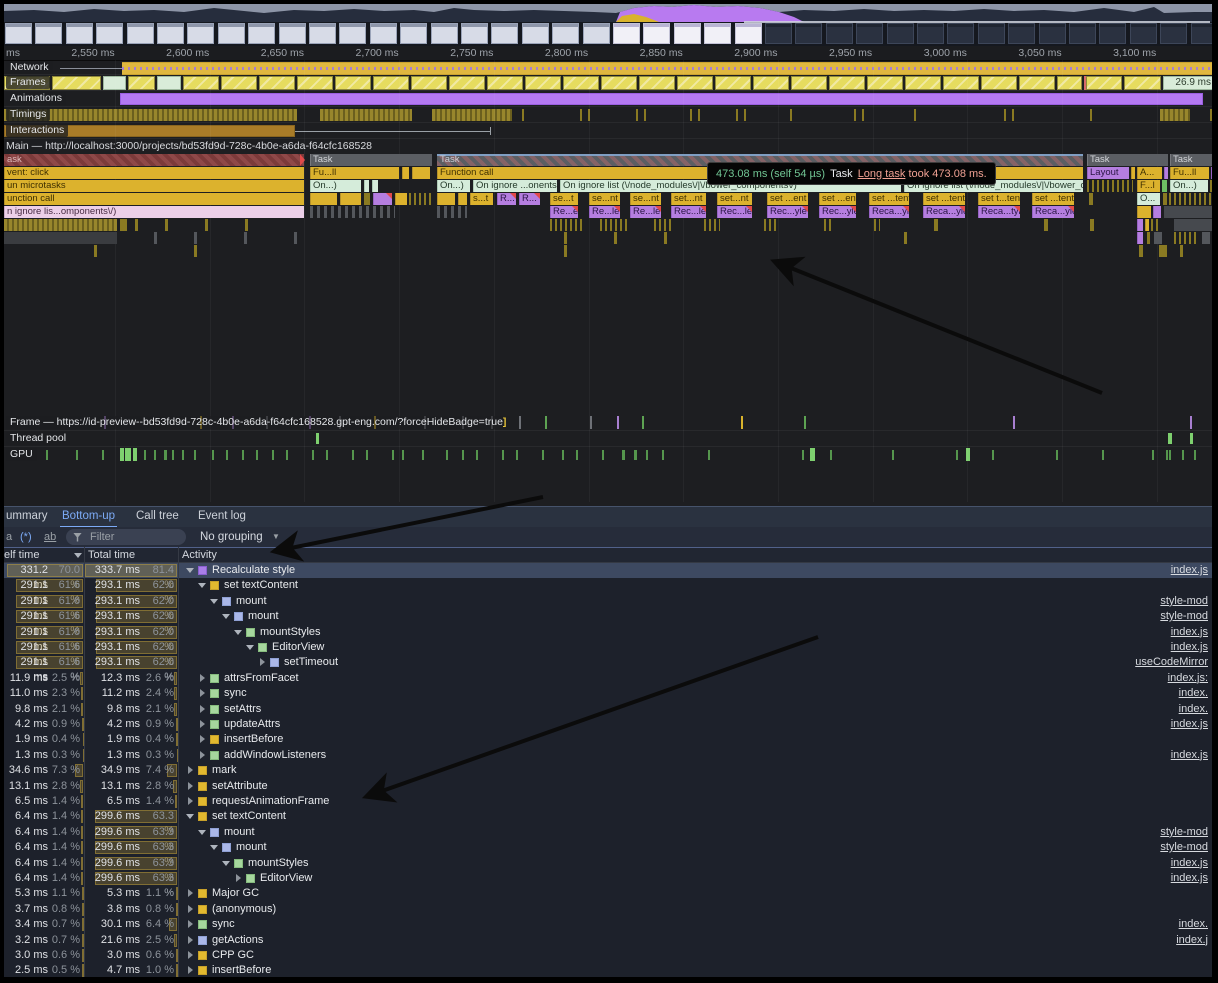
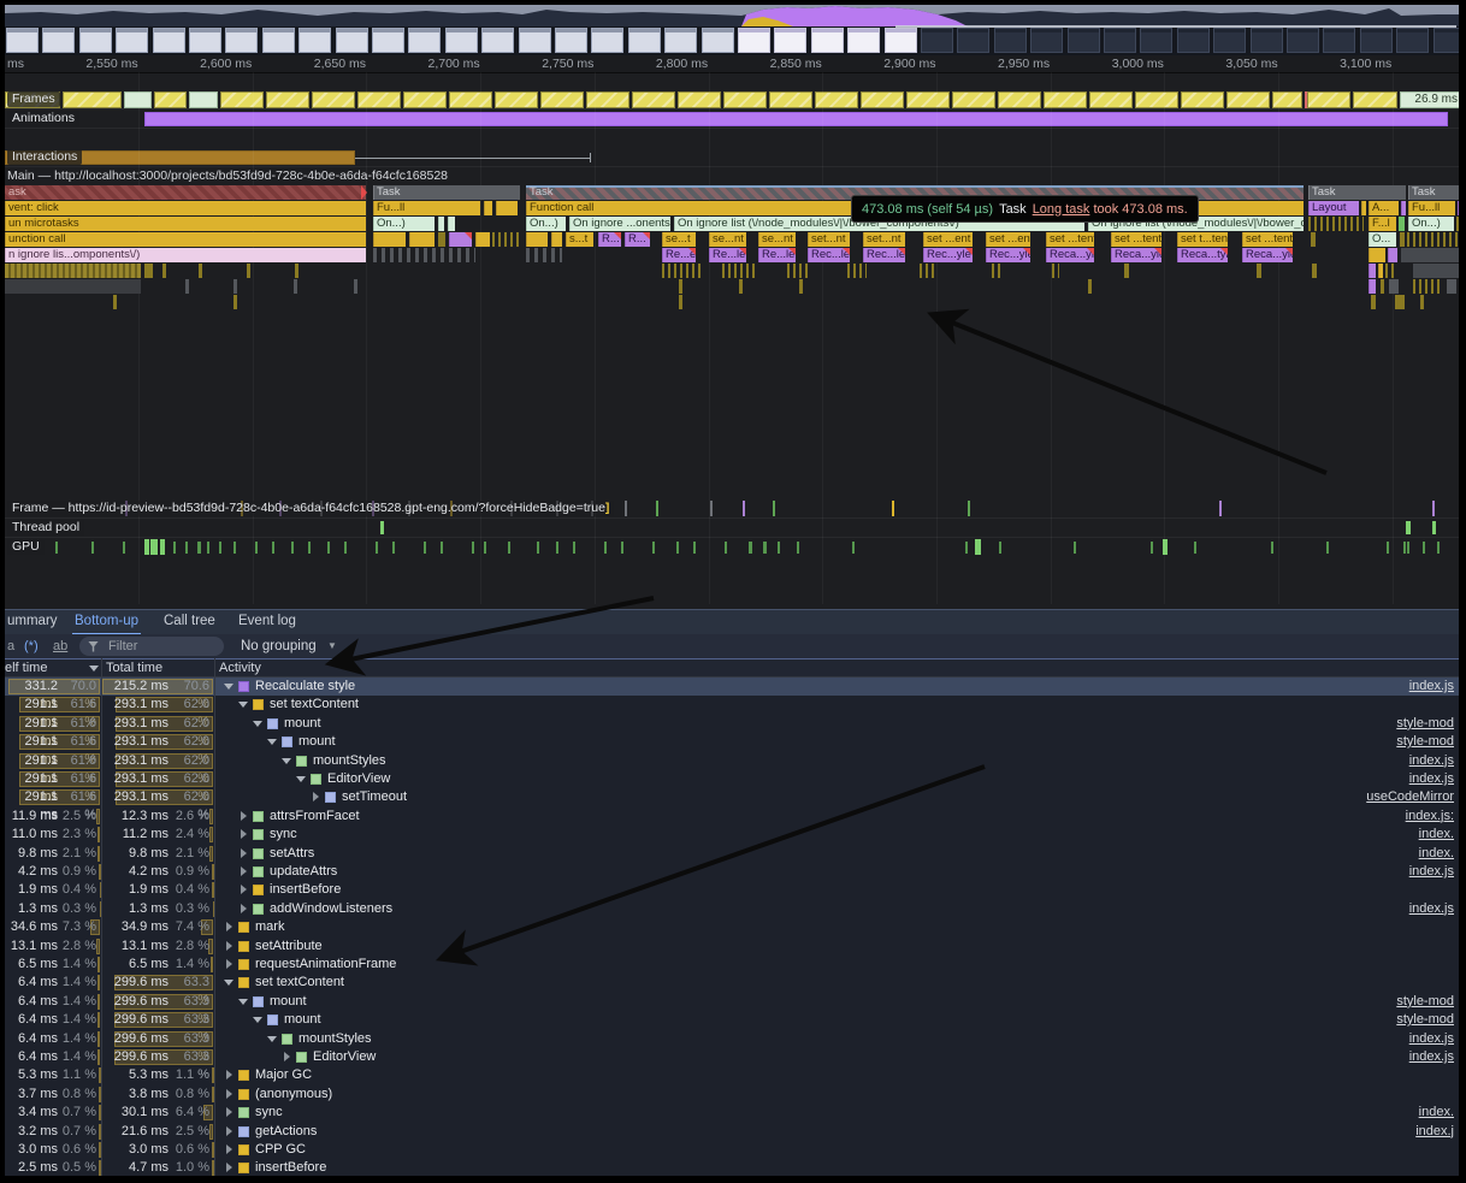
  ms
  2,550 ms
  2,600 ms
  2,650 ms
  2,700 ms
  2,750 ms
  2,800 ms
  2,850 ms
  2,900 ms
  2,950 ms
  3,000 ms
  3,050 ms
  3,100 ms
- Network
  Frames
  26.9 ms
  Animations
- Timings
  Interactions
  Main — http://localhost:3000/projects/bd53fd9d-728c-4b0e-a6da-f64cfc168528
  ask
  Task
  Task
  Task
  Task
  vent: click
  Fu...ll
  Function call
  Layout
  A...
  Fu...ll
  un microtasks
  On...)
  On...)
  On ignore ...onents
  On ignore list (\/node_modules\/|\/bower_components\/)
  On ignore list (\/node_modules\/|\/bower_c
  F...l
  On...)
  unction call
  s...t
  R...
  R...
  se...t
  se...nt
  se...nt
  set...nt
  set...nt
  set ...ent
  set ...en
  set ...ten
  set ...tent
  set t...ten
  set ...tent
  O...
  n ignore lis...omponents\/)
  Re...e
  Re...le
  Re...le
  Rec...le
  Rec...le
  Rec...yle
  Rec...yl
  Reca...yl
  Reca...yl
  Reca...tyl
  Reca...yl
  473.08 ms (self 54 µs)
  Task
  Long task took 473.08 ms.
  Frame — https://id-preview--bd53fd9d-728c-4b0e-a6da-f64cfc168528.gpt-eng.com/?forceHideBadge=true]
  Thread pool
  GPU
  ummary
  Bottom-up
  Call tree
  Event log
  a
  (*)
  ab
  Filter
  No grouping
  ▼
  elf time
  Total time
  Activity
  331.2 ms
  70.0 %
- 333.7 ms
+ 215.2 ms
- 81.4 %
+ 70.6 %
  Recalculate style
  index.js
  291.1 ms
  61.6 %
  293.1 ms
  62.0 %
  set textContent
  291.1 ms
  61.6 %
  293.1 ms
  62.0 %
  mount
  style-mod
  291.1 ms
  61.6 %
  293.1 ms
  62.0 %
  mount
  style-mod
  291.1 ms
  61.6 %
  293.1 ms
  62.0 %
  mountStyles
  index.js
  291.1 ms
  61.6 %
  293.1 ms
  62.0 %
  EditorView
  index.js
  291.1 ms
  61.6 %
  293.1 ms
  62.0 %
  setTimeout
  useCodeMirror
  11.9 ms
  2.5 %
  12.3 ms
  2.6 %
  attrsFromFacet
  index.js:
  11.0 ms
  2.3 %
  11.2 ms
  2.4 %
  sync
  index.
  9.8 ms
  2.1 %
  9.8 ms
  2.1 %
  setAttrs
  index.
  4.2 ms
  0.9 %
  4.2 ms
  0.9 %
  updateAttrs
  index.js
  1.9 ms
  0.4 %
  1.9 ms
  0.4 %
  insertBefore
  1.3 ms
  0.3 %
  1.3 ms
  0.3 %
  addWindowListeners
  index.js
  34.6 ms
  7.3 %
  34.9 ms
  7.4 %
  mark
  13.1 ms
  2.8 %
  13.1 ms
  2.8 %
  setAttribute
  6.5 ms
  1.4 %
  6.5 ms
  1.4 %
  requestAnimationFrame
  6.4 ms
  1.4 %
  299.6 ms
  63.3 %
  set textContent
  6.4 ms
  1.4 %
  299.6 ms
  63.3 %
  mount
  style-mod
  6.4 ms
  1.4 %
  299.6 ms
  63.3 %
  mount
  style-mod
  6.4 ms
  1.4 %
  299.6 ms
  63.3 %
  mountStyles
  index.js
  6.4 ms
  1.4 %
  299.6 ms
  63.3 %
  EditorView
  index.js
  5.3 ms
  1.1 %
  5.3 ms
  1.1 %
  Major GC
  3.7 ms
  0.8 %
  3.8 ms
  0.8 %
  (anonymous)
  3.4 ms
  0.7 %
  30.1 ms
  6.4 %
  sync
  index.
  3.2 ms
  0.7 %
  21.6 ms
  2.5 %
  getActions
  index.j
  3.0 ms
  0.6 %
  3.0 ms
  0.6 %
  CPP GC
  2.5 ms
  0.5 %
  4.7 ms
  1.0 %
  insertBefore
